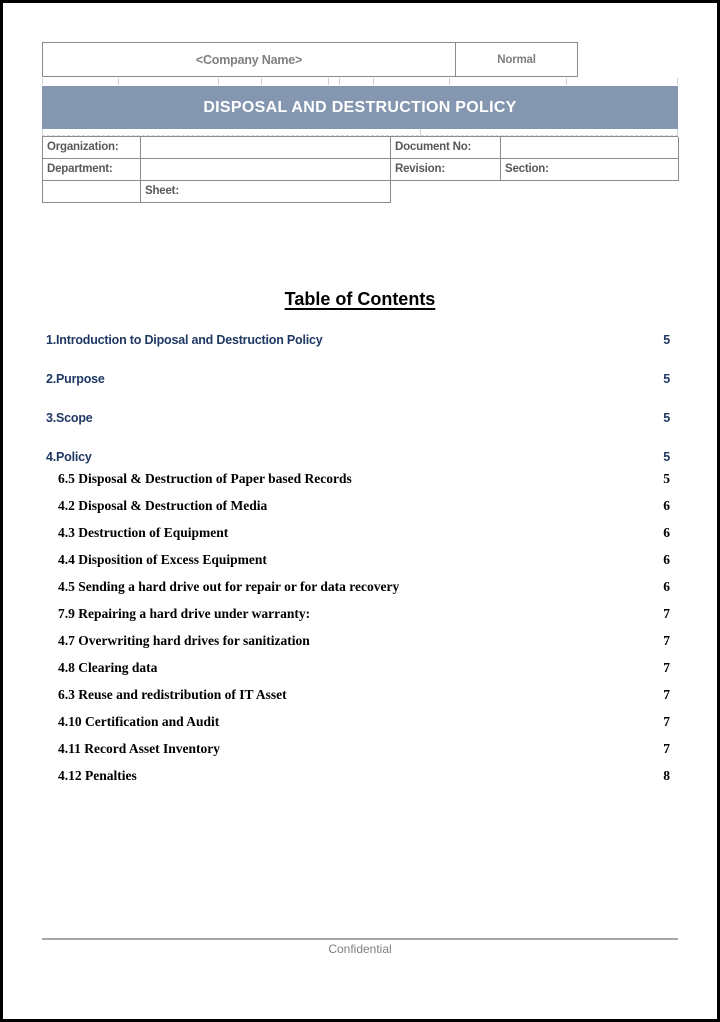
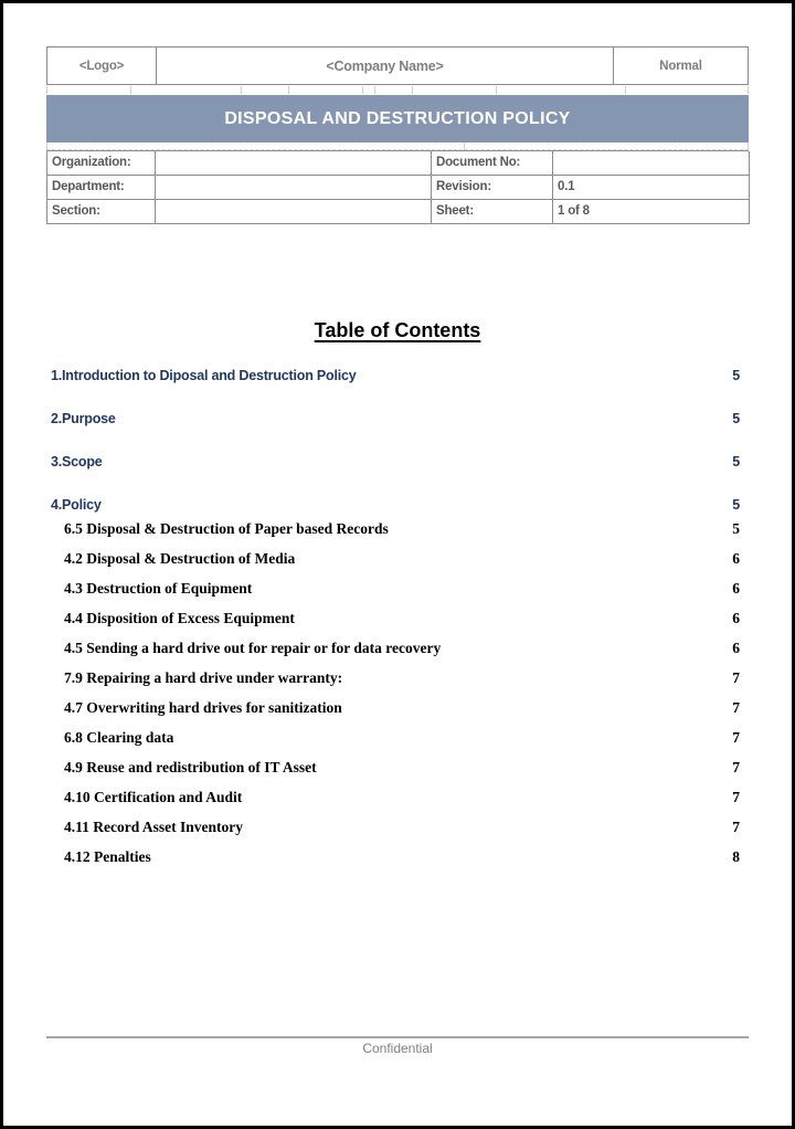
+ <Logo>
  <Company Name>
  Normal
  DISPOSAL AND DESTRUCTION POLICY
  Organization:
  Document No:
  Department:
  Revision:
+ 0.1
  Section:
  Sheet:
+ 1 of 8
  Table of Contents
  1.Introduction to Diposal and Destruction Policy
  5
  2.Purpose
  5
  3.Scope
  5
  4.Policy
  5
  6.5 Disposal & Destruction of Paper based Records
  5
  4.2 Disposal & Destruction of Media
  6
  4.3 Destruction of Equipment
  6
  4.4 Disposition of Excess Equipment
  6
  4.5 Sending a hard drive out for repair or for data recovery
  6
  7.9 Repairing a hard drive under warranty:
  7
  4.7 Overwriting hard drives for sanitization
  7
- 4.8 Clearing data
+ 6.8 Clearing data
  7
- 6.3 Reuse and redistribution of IT Asset
+ 4.9 Reuse and redistribution of IT Asset
  7
  4.10 Certification and Audit
  7
  4.11 Record Asset Inventory
  7
  4.12 Penalties
  8
  Confidential
